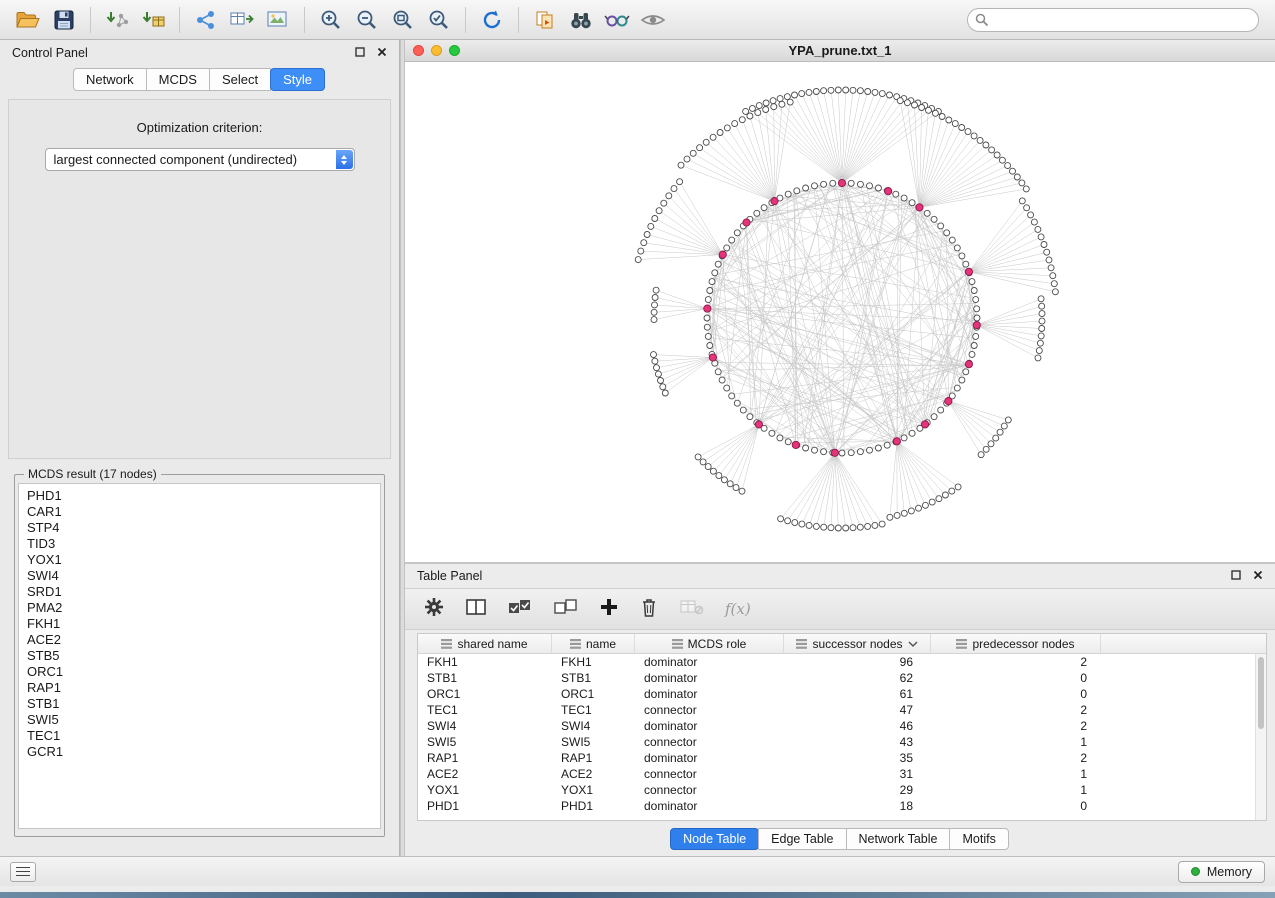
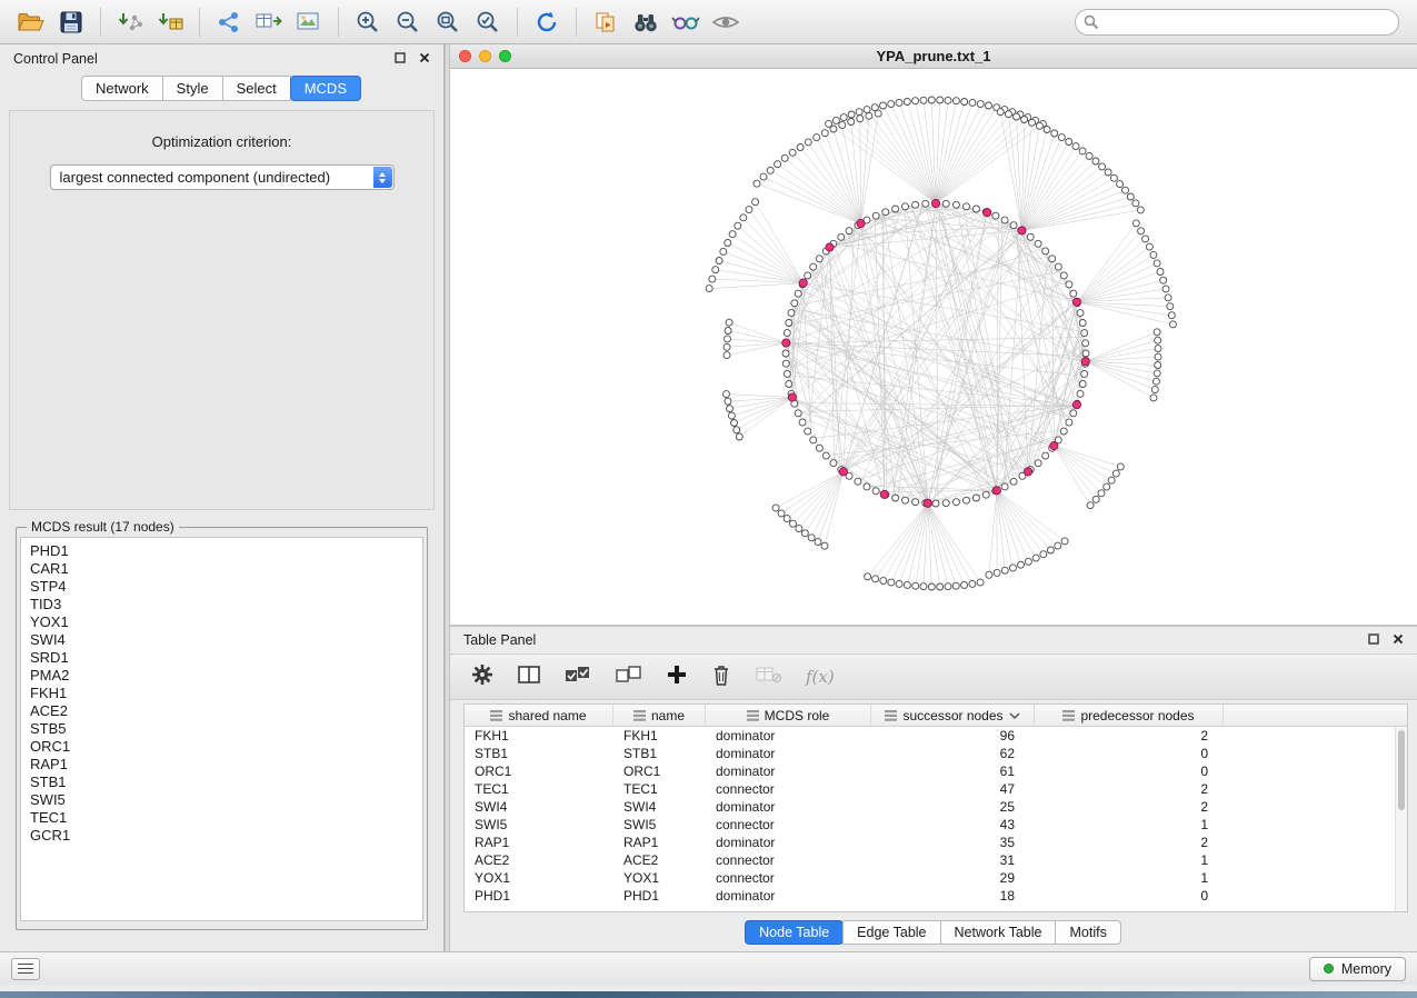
  Control Panel
  Network
- MCDS
+ Style
  Select
- Style
+ MCDS
  Optimization criterion:
  largest connected component (undirected)
  MCDS result (17 nodes)
  PHD1
  CAR1
  STP4
  TID3
  YOX1
  SWI4
  SRD1
  PMA2
  FKH1
  ACE2
  STB5
  ORC1
  RAP1
  STB1
  SWI5
  TEC1
  GCR1
  YPA_prune.txt_1
  Table Panel
  f(x)
  shared name
  name
  MCDS role
  successor nodes
  predecessor nodes
  FKH1
  FKH1
  dominator
  96
  2
  STB1
  STB1
  dominator
  62
  0
  ORC1
  ORC1
  dominator
  61
  0
  TEC1
  TEC1
  connector
  47
  2
  SWI4
  SWI4
  dominator
- 46
+ 25
  2
  SWI5
  SWI5
  connector
  43
  1
  RAP1
  RAP1
  dominator
  35
  2
  ACE2
  ACE2
  connector
  31
  1
  YOX1
  YOX1
  connector
  29
  1
  PHD1
  PHD1
  dominator
  18
  0
  Node Table
  Edge Table
  Network Table
  Motifs
  Memory
